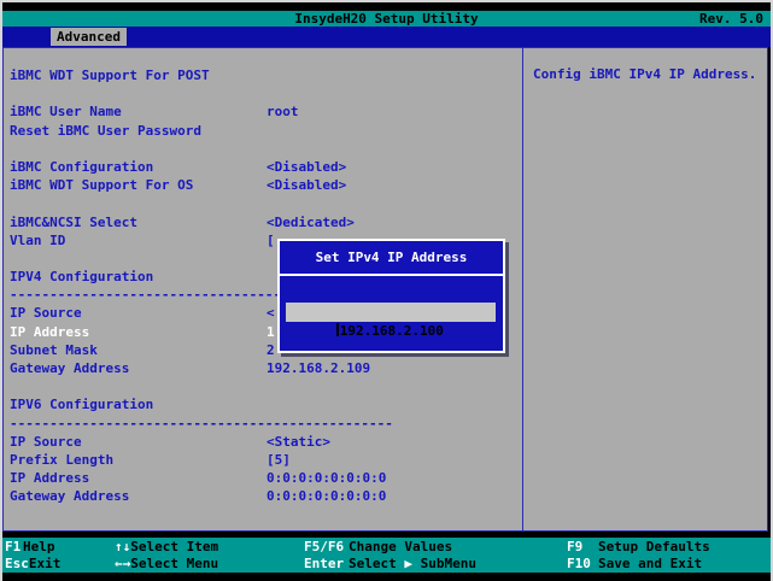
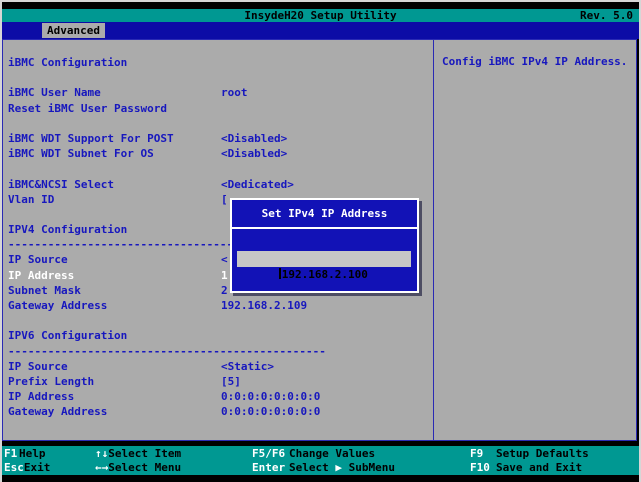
  InsydeH20 Setup Utility
  Rev. 5.0
  Advanced
- iBMC WDT Support For POST
+ iBMC Configuration
  iBMC User Name
  root
  Reset iBMC User Password
- iBMC Configuration
+ iBMC WDT Support For POST
  <Disabled>
- iBMC WDT Support For OS
+ iBMC WDT Subnet For OS
  <Disabled>
  iBMC&NCSI Select
  <Dedicated>
  Vlan ID
  [
  IPV4 Configuration
  IP Source
  <
  IP Address
  1
  Subnet Mask
  2
  Gateway Address
  192.168.2.109
  IPV6 Configuration
  ------------------------------------------------
  IP Source
  <Static>
  Prefix Length
  [5]
  IP Address
  0:0:0:0:0:0:0:0
  Gateway Address
  0:0:0:0:0:0:0:0
  Config iBMC IPv4 IP Address.
  Set IPv4 IP Address
  192.168.2.100
  F1 Help
  ↑↓Select Item
  F5/F6 Change Values
  F9 Setup Defaults
  EscExit
  ←→Select Menu
  Enter Select ▶ SubMenu
  F10 Save and Exit
